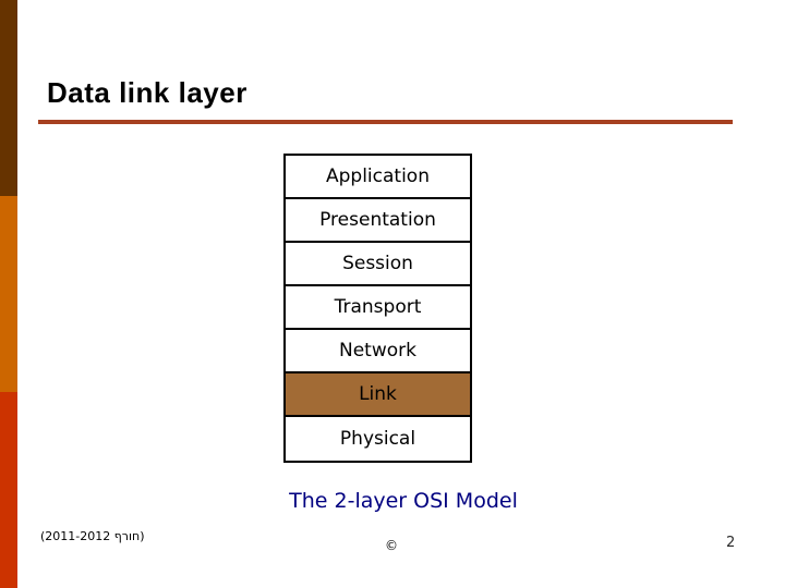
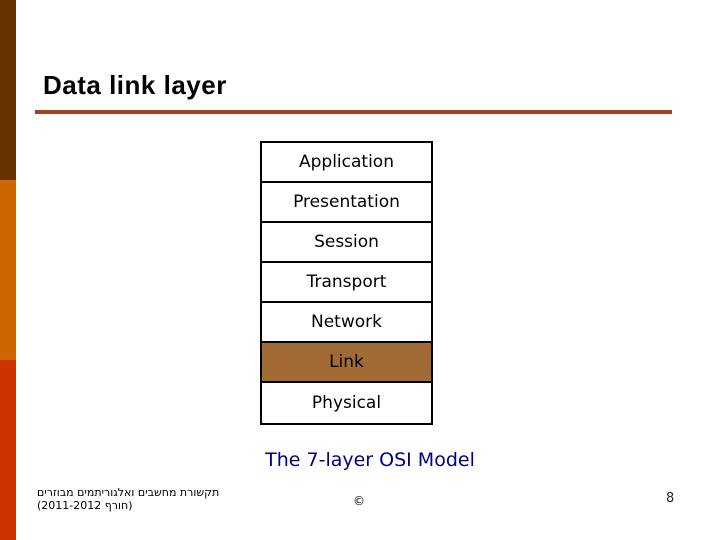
  Data link layer
  Application
  Presentation
  Session
  Transport
  Network
  Link
  Physical
- The 2-layer OSI Model
+ The 7-layer OSI Model
+ תקשורת מחשבים ואלגוריתמים מבוזרים
  (חורף 2011-2012)
  ©
- 2
+ 8
